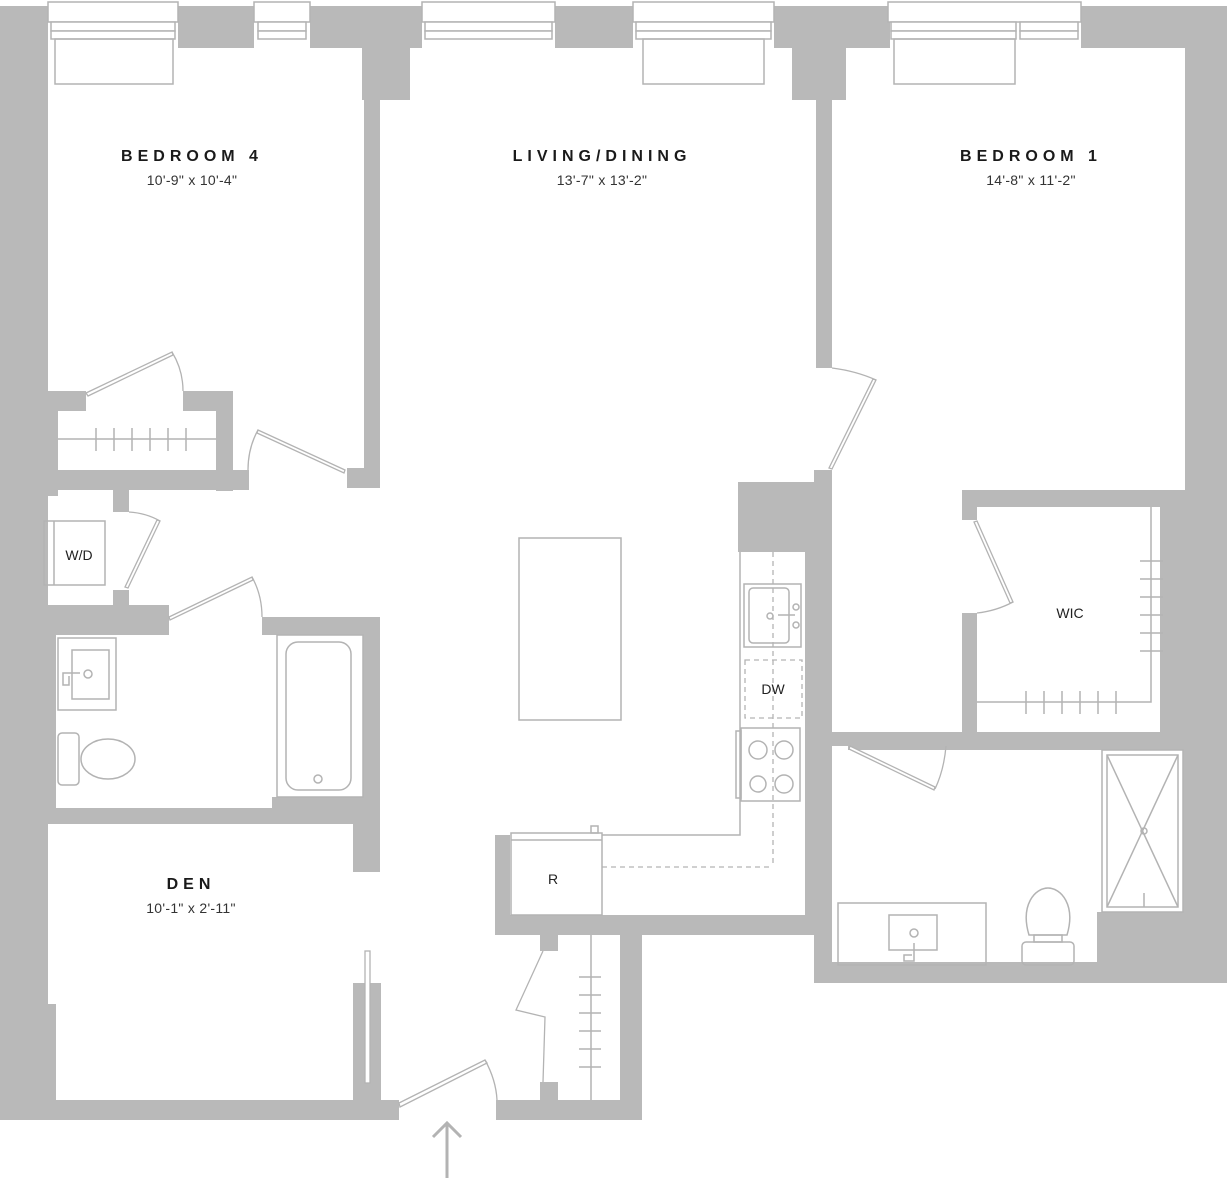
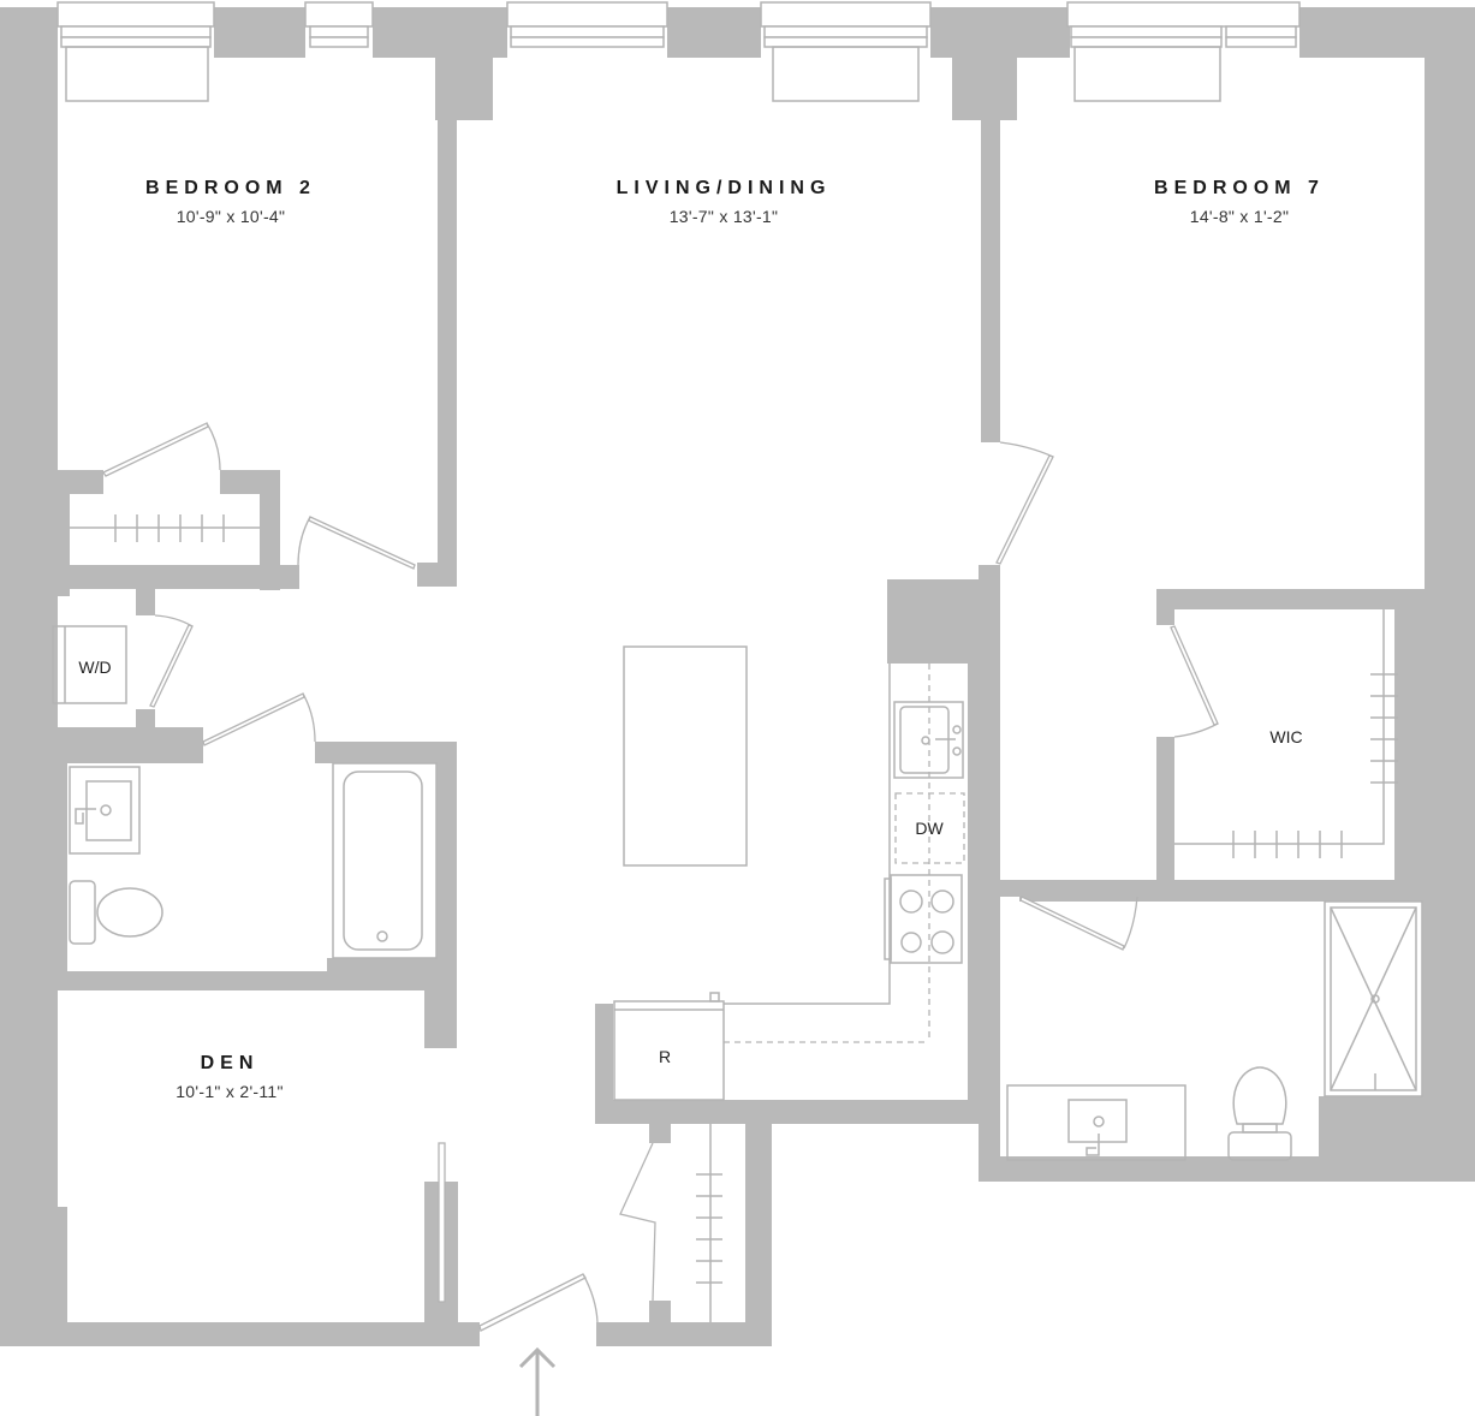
- BEDROOM 4
+ BEDROOM 2
  10'-9" x 10'-4"
  LIVING/DINING
- 13'-7" x 13'-2"
+ 13'-7" x 13'-1"
- BEDROOM 1
+ BEDROOM 7
- 14'-8" x 11'-2"
+ 14'-8" x 1'-2"
  DEN
  10'-1" x 2'-11"
  W/D
  DW
  R
  WIC
